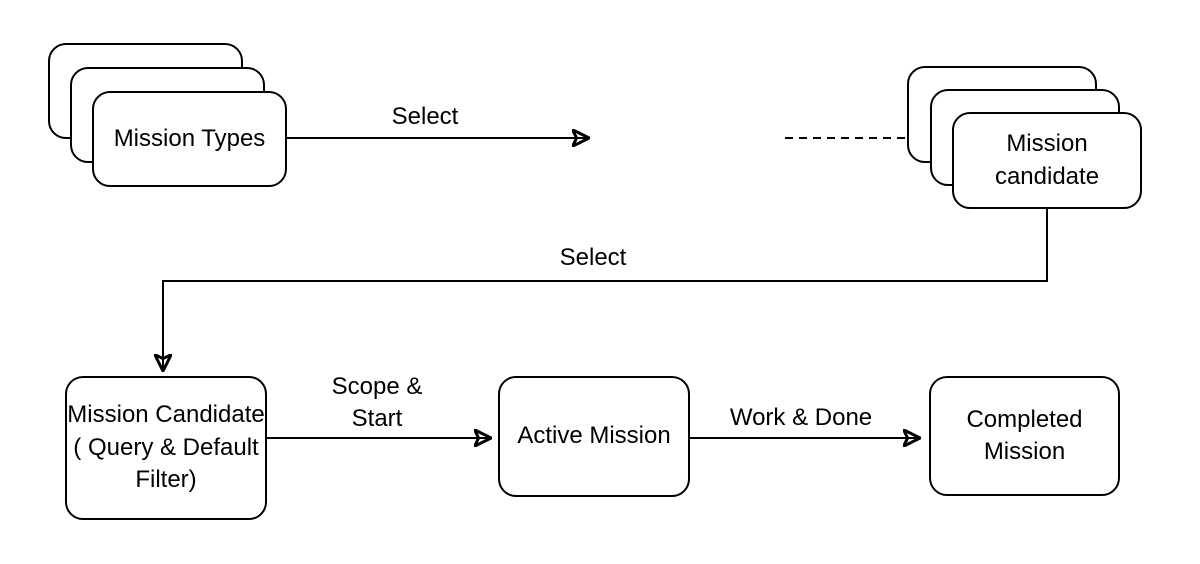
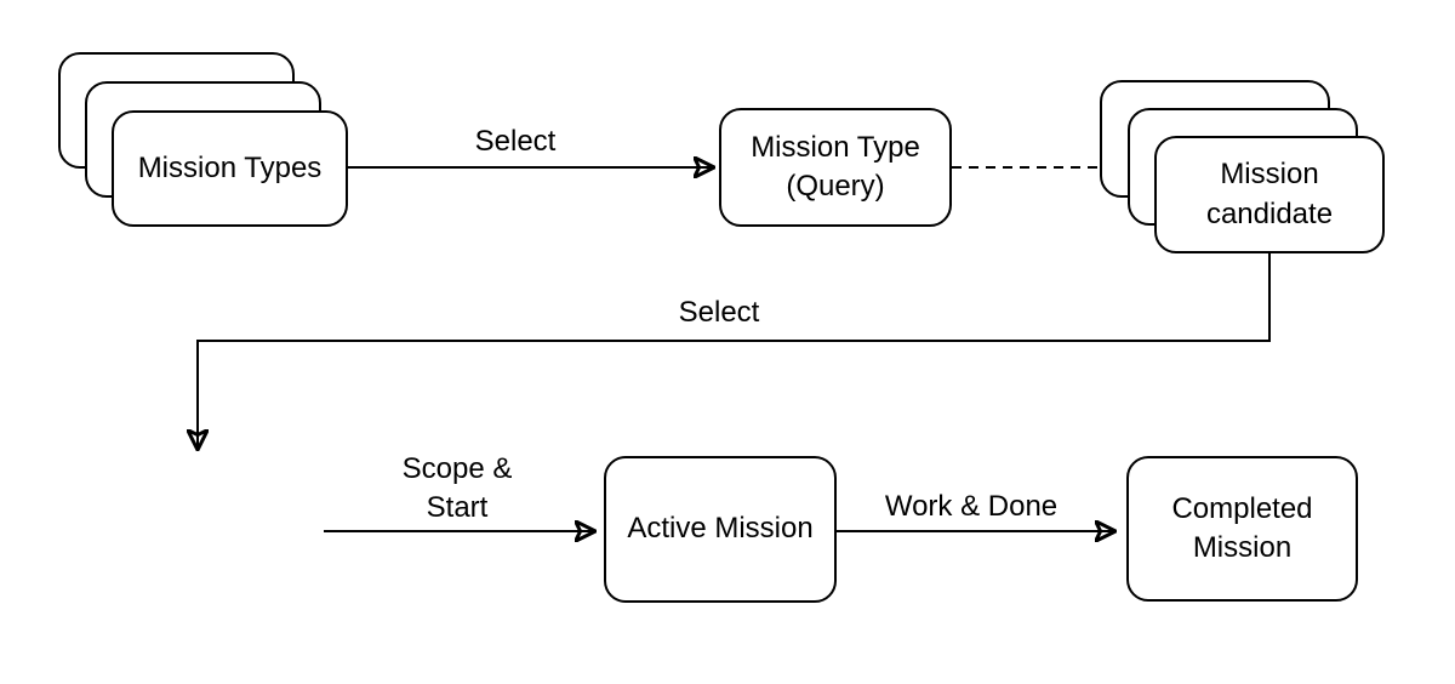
  Mission Types
+ Mission Type
+ (Query)
  Mission
  candidate
- Mission Candidate
- ( Query & Default
- Filter)
  Active Mission
  Completed
  Mission
  Select
  Select
  Scope &
  Start
  Work & Done
